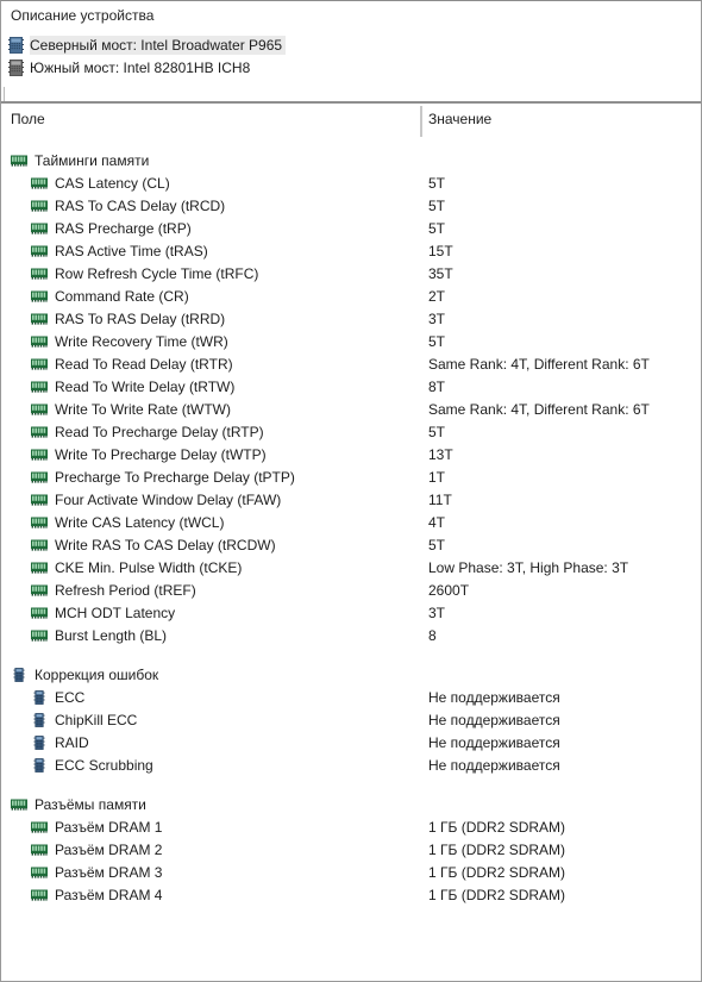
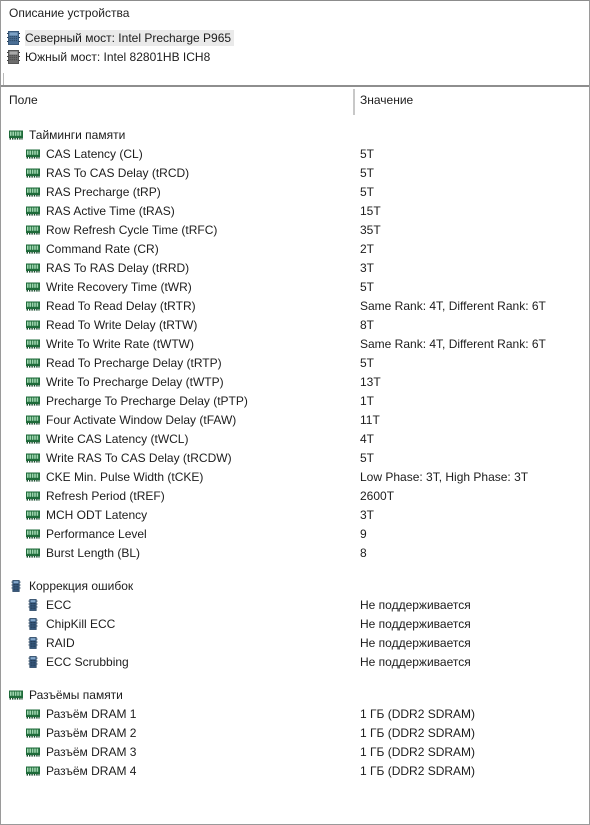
  Описание устройства
- Северный мост: Intel Broadwater P965
+ Северный мост: Intel Precharge P965
  Южный мост: Intel 82801HB ICH8
  Поле
  Значение
  Тайминги памяти
  CAS Latency (CL)
  5T
  RAS To CAS Delay (tRCD)
  5T
  RAS Precharge (tRP)
  5T
  RAS Active Time (tRAS)
  15T
  Row Refresh Cycle Time (tRFC)
  35T
  Command Rate (CR)
  2T
  RAS To RAS Delay (tRRD)
  3T
  Write Recovery Time (tWR)
  5T
  Read To Read Delay (tRTR)
  Same Rank: 4T, Different Rank: 6T
  Read To Write Delay (tRTW)
  8T
  Write To Write Rate (tWTW)
  Same Rank: 4T, Different Rank: 6T
  Read To Precharge Delay (tRTP)
  5T
  Write To Precharge Delay (tWTP)
  13T
  Precharge To Precharge Delay (tPTP)
  1T
  Four Activate Window Delay (tFAW)
  11T
  Write CAS Latency (tWCL)
  4T
  Write RAS To CAS Delay (tRCDW)
  5T
  CKE Min. Pulse Width (tCKE)
  Low Phase: 3T, High Phase: 3T
  Refresh Period (tREF)
  2600T
  MCH ODT Latency
  3T
+ Performance Level
+ 9
  Burst Length (BL)
  8
  Коррекция ошибок
  ECC
  Не поддерживается
  ChipKill ECC
  Не поддерживается
  RAID
  Не поддерживается
  ECC Scrubbing
  Не поддерживается
  Разъёмы памяти
  Разъём DRAM 1
  1 ГБ (DDR2 SDRAM)
  Разъём DRAM 2
  1 ГБ (DDR2 SDRAM)
  Разъём DRAM 3
  1 ГБ (DDR2 SDRAM)
  Разъём DRAM 4
  1 ГБ (DDR2 SDRAM)
